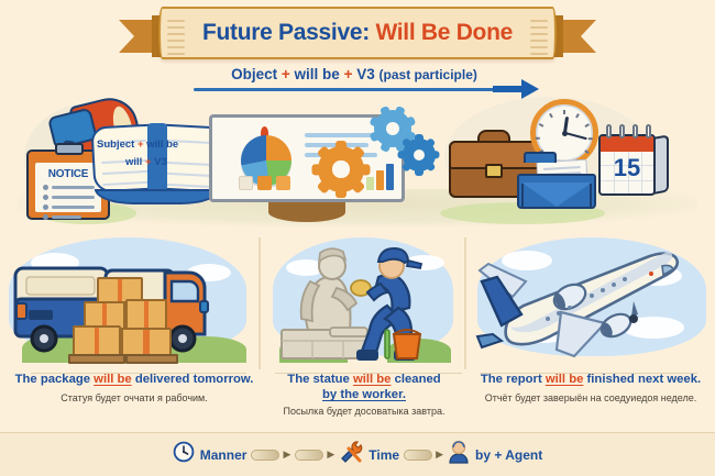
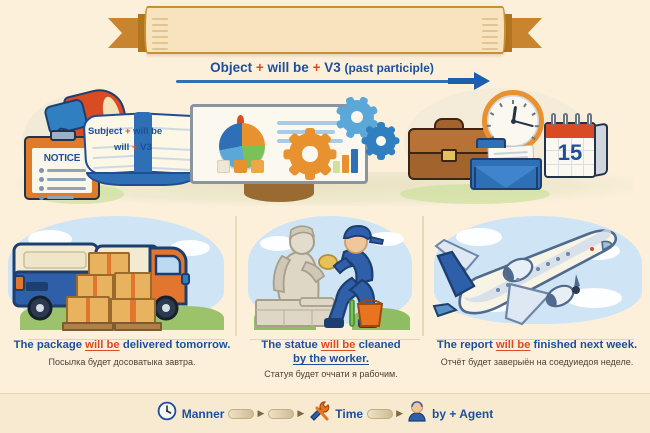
- Future Passive: Will Be Done
  Object + will be + V3 (past participle)
  NOTICE
  Subject + will be
  will + V3
  15
  The package will be delivered tomorrow.
- Статуя будет оччати я рабочим.
+ Посылка будет досоватыка завтра.
  The statue will be cleaned
  by the worker.
- Посылка будет досоватыка завтра.
+ Статуя будет оччати я рабочим.
  The report will be finished next week.
  Отчёт будет заверыён на соедуиедоя неделе.
  Manner
  ▶
  ▶
  Time
  ▶
  by + Agent
